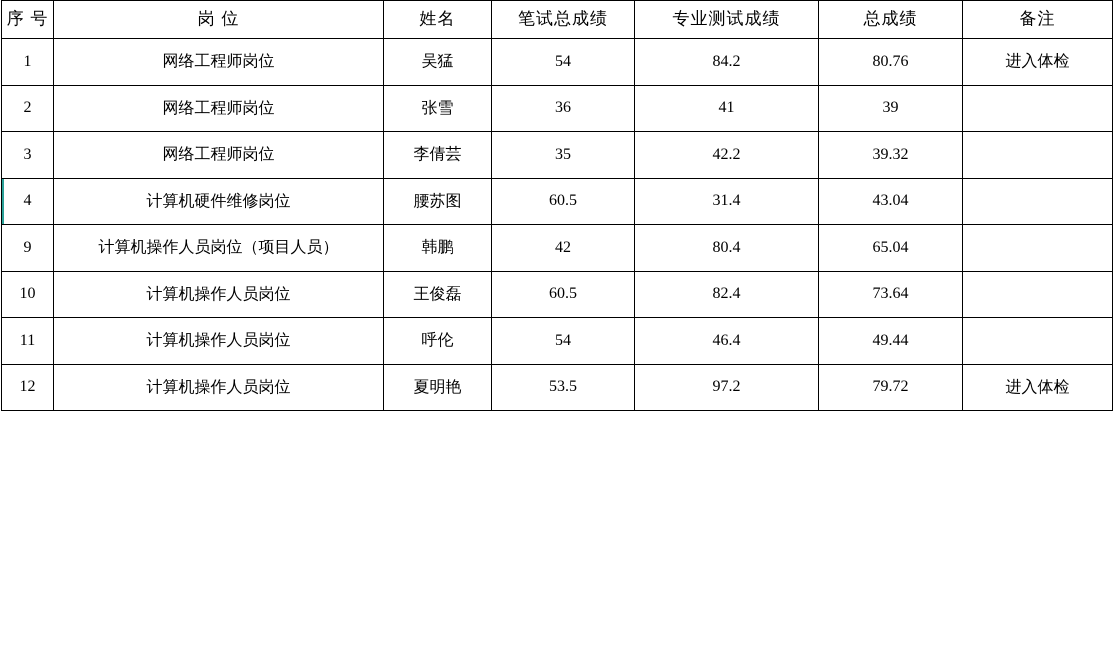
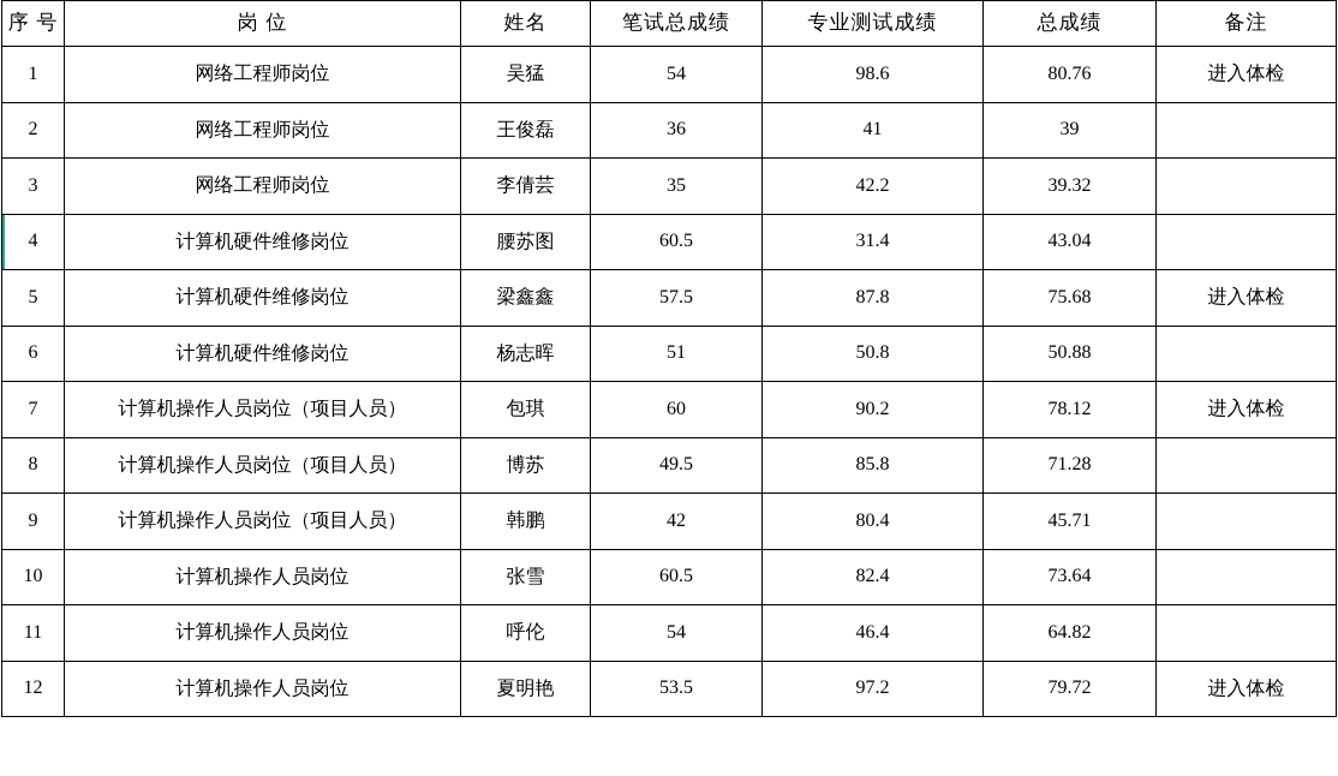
  序 号	岗 位	姓名	笔试总成绩	专业测试成绩	总成绩	备注
- 1	网络工程师岗位	吴猛	54	84.2	80.76	进入体检
+ 1	网络工程师岗位	吴猛	54	98.6	80.76	进入体检
- 2	网络工程师岗位	张雪	36	41	39
+ 2	网络工程师岗位	王俊磊	36	41	39
  3	网络工程师岗位	李倩芸	35	42.2	39.32
  4	计算机硬件维修岗位	腰苏图	60.5	31.4	43.04
+ 5	计算机硬件维修岗位	梁鑫鑫	57.5	87.8	75.68	进入体检
+ 6	计算机硬件维修岗位	杨志晖	51	50.8	50.88
+ 7	计算机操作人员岗位（项目人员）	包琪	60	90.2	78.12	进入体检
+ 8	计算机操作人员岗位（项目人员）	博苏	49.5	85.8	71.28
- 9	计算机操作人员岗位（项目人员）	韩鹏	42	80.4	65.04
+ 9	计算机操作人员岗位（项目人员）	韩鹏	42	80.4	45.71
- 10	计算机操作人员岗位	王俊磊	60.5	82.4	73.64
+ 10	计算机操作人员岗位	张雪	60.5	82.4	73.64
- 11	计算机操作人员岗位	呼伦	54	46.4	49.44
+ 11	计算机操作人员岗位	呼伦	54	46.4	64.82
  12	计算机操作人员岗位	夏明艳	53.5	97.2	79.72	进入体检
